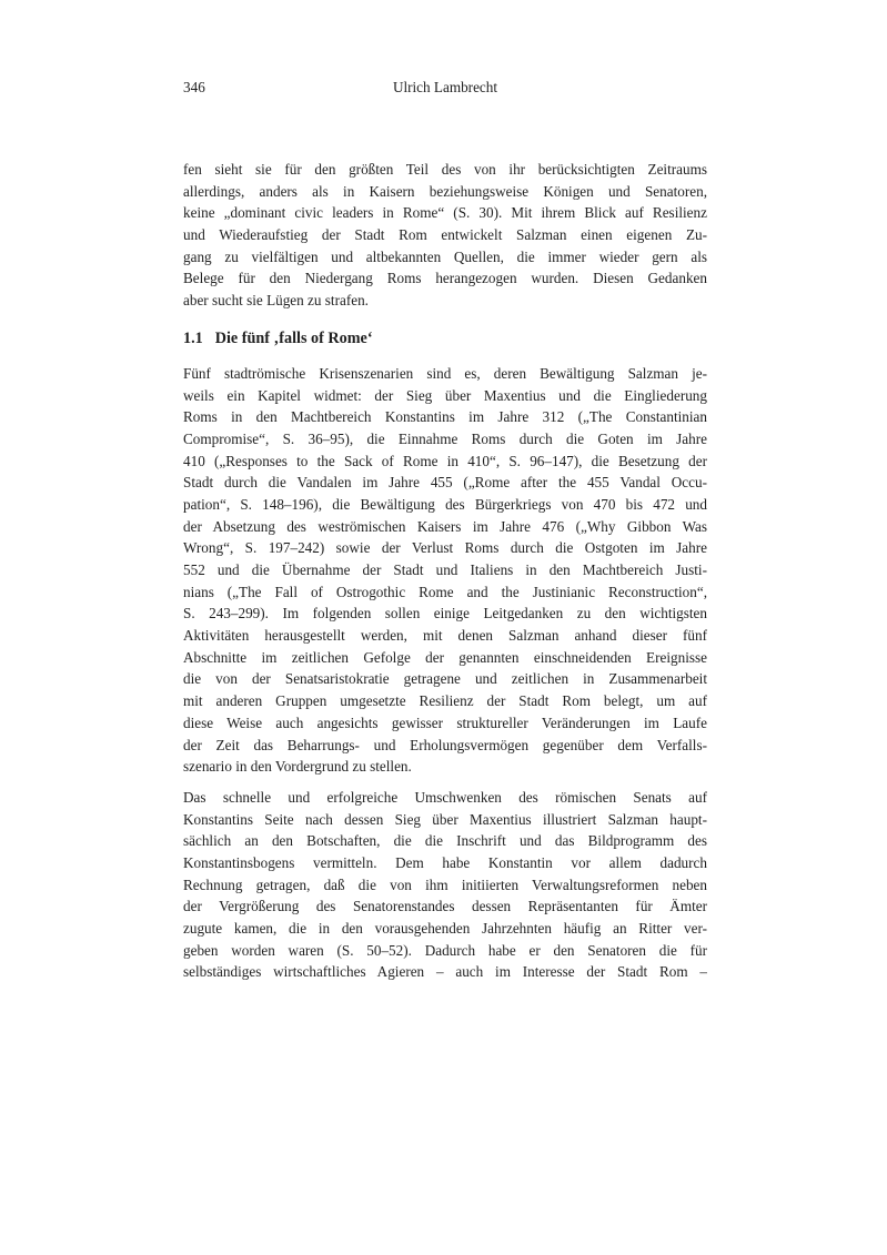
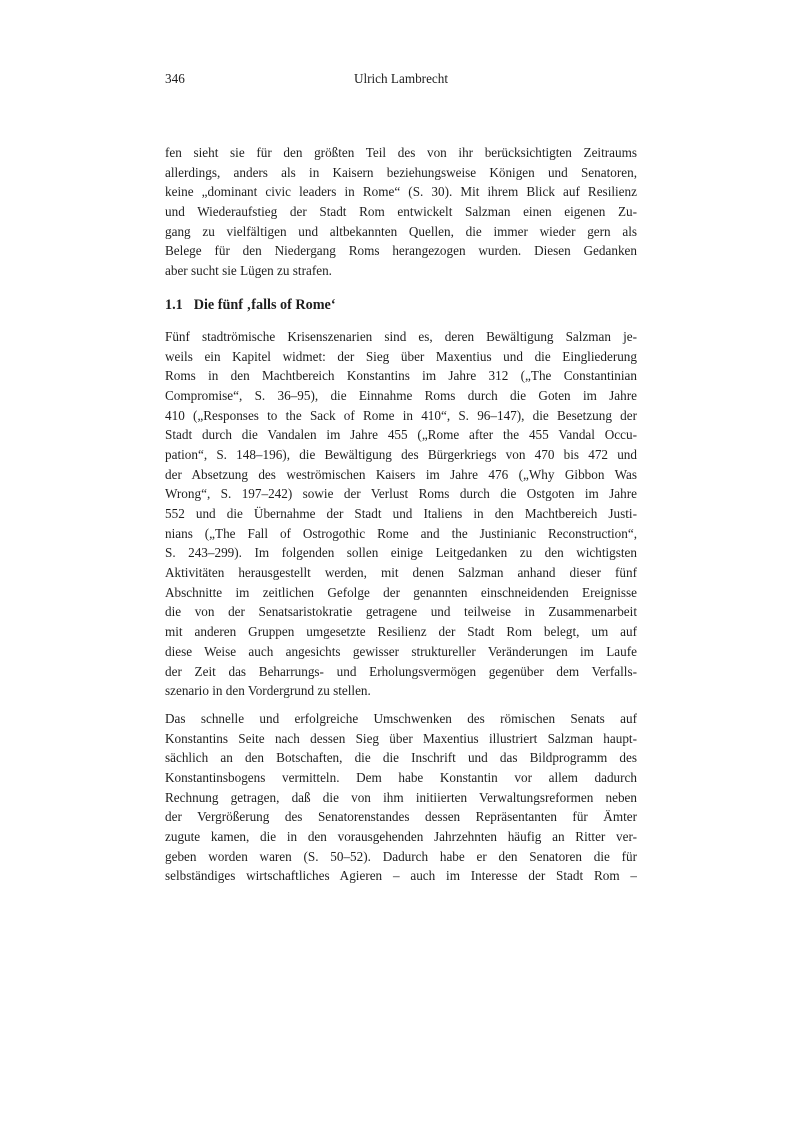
  346
  Ulrich Lambrecht
  fen sieht sie für den größten Teil des von ihr berücksichtigten Zeitraums
  allerdings, anders als in Kaisern beziehungsweise Königen und Senatoren,
  keine „dominant civic leaders in Rome“ (S. 30). Mit ihrem Blick auf Resilienz
  und Wiederaufstieg der Stadt Rom entwickelt Salzman einen eigenen Zu-
  gang zu vielfältigen und altbekannten Quellen, die immer wieder gern als
  Belege für den Niedergang Roms herangezogen wurden. Diesen Gedanken
  aber sucht sie Lügen zu strafen.
  1.1 Die fünf ‚falls of Rome‘
  Fünf stadtrömische Krisenszenarien sind es, deren Bewältigung Salzman je-
  weils ein Kapitel widmet: der Sieg über Maxentius und die Eingliederung
  Roms in den Machtbereich Konstantins im Jahre 312 („The Constantinian
  Compromise“, S. 36–95), die Einnahme Roms durch die Goten im Jahre
  410 („Responses to the Sack of Rome in 410“, S. 96–147), die Besetzung der
  Stadt durch die Vandalen im Jahre 455 („Rome after the 455 Vandal Occu-
  pation“, S. 148–196), die Bewältigung des Bürgerkriegs von 470 bis 472 und
  der Absetzung des weströmischen Kaisers im Jahre 476 („Why Gibbon Was
  Wrong“, S. 197–242) sowie der Verlust Roms durch die Ostgoten im Jahre
  552 und die Übernahme der Stadt und Italiens in den Machtbereich Justi-
  nians („The Fall of Ostrogothic Rome and the Justinianic Reconstruction“,
  S. 243–299). Im folgenden sollen einige Leitgedanken zu den wichtigsten
  Aktivitäten herausgestellt werden, mit denen Salzman anhand dieser fünf
  Abschnitte im zeitlichen Gefolge der genannten einschneidenden Ereignisse
- die von der Senatsaristokratie getragene und zeitlichen in Zusammenarbeit
+ die von der Senatsaristokratie getragene und teilweise in Zusammenarbeit
  mit anderen Gruppen umgesetzte Resilienz der Stadt Rom belegt, um auf
  diese Weise auch angesichts gewisser struktureller Veränderungen im Laufe
  der Zeit das Beharrungs- und Erholungsvermögen gegenüber dem Verfalls-
  szenario in den Vordergrund zu stellen.
  Das schnelle und erfolgreiche Umschwenken des römischen Senats auf
  Konstantins Seite nach dessen Sieg über Maxentius illustriert Salzman haupt-
  sächlich an den Botschaften, die die Inschrift und das Bildprogramm des
  Konstantinsbogens vermitteln. Dem habe Konstantin vor allem dadurch
  Rechnung getragen, daß die von ihm initiierten Verwaltungsreformen neben
  der Vergrößerung des Senatorenstandes dessen Repräsentanten für Ämter
  zugute kamen, die in den vorausgehenden Jahrzehnten häufig an Ritter ver-
  geben worden waren (S. 50–52). Dadurch habe er den Senatoren die für
  selbständiges wirtschaftliches Agieren – auch im Interesse der Stadt Rom –
